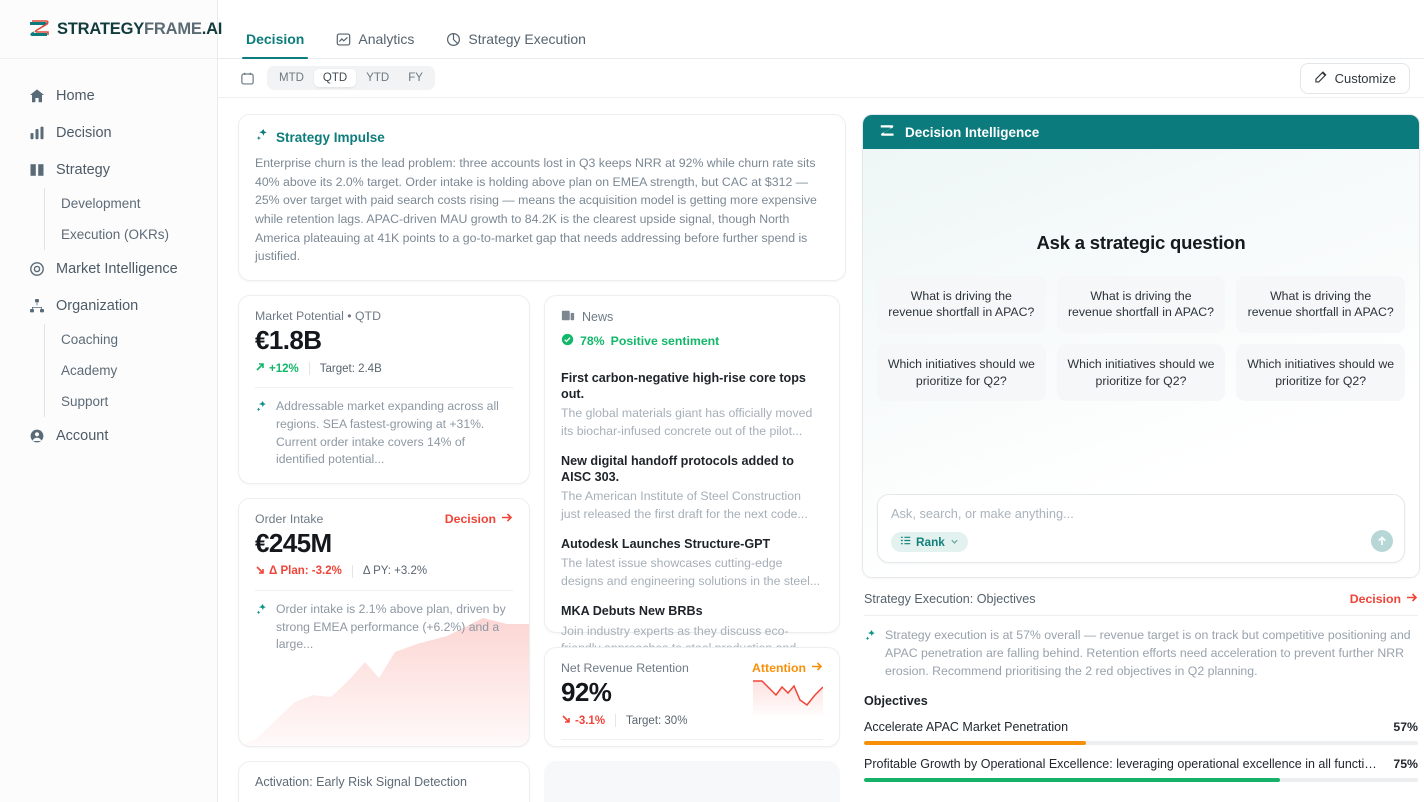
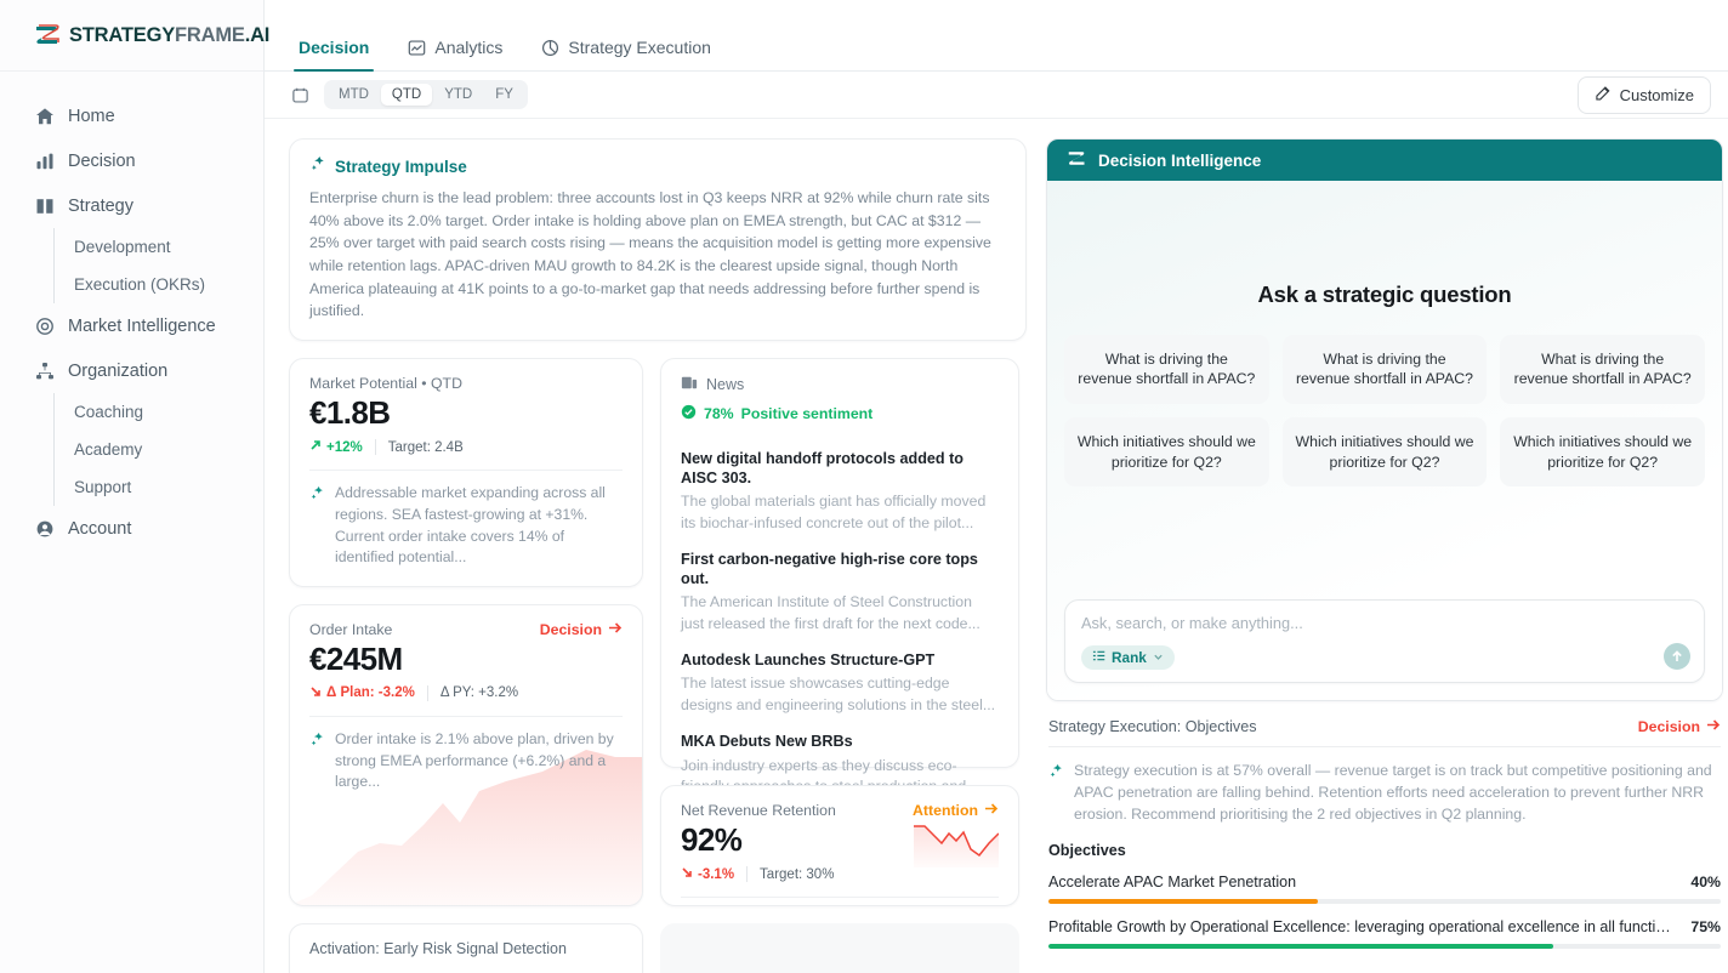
  STRATEGYFRAME.AI
  Home
  Decision
  Strategy
  Development
  Execution (OKRs)
  Market Intelligence
  Organization
  Coaching
  Academy
  Support
  Account
  Decision
  Analytics
  Strategy Execution
  MTD
  QTD
  YTD
  FY
  Customize
  Strategy Impulse
  Enterprise churn is the lead problem: three accounts lost in Q3 keeps NRR at 92% while churn rate sits 40% above its 2.0% target. Order intake is holding above plan on EMEA strength, but CAC at $312 — 25% over target with paid search costs rising — means the acquisition model is getting more expensive while retention lags. APAC-driven MAU growth to 84.2K is the clearest upside signal, though North America plateauing at 41K points to a go-to-market gap that needs addressing before further spend is justified.
  Market Potential • QTD
  €1.8B
  +12%
  Target: 2.4B
  Addressable market expanding across all regions. SEA fastest-growing at +31%. Current order intake covers 14% of identified potential...
  Order Intake
  Decision
  €245M
  Δ Plan: -3.2%
  Δ PY: +3.2%
  Order intake is 2.1% above plan, driven by strong EMEA performance (+6.2%) and a large...
  News
  78%
  Positive sentiment
- First carbon-negative high-rise core tops out.
+ New digital handoff protocols added to AISC 303.
  The global materials giant has officially moved its biochar-infused concrete out of the pilot...
- New digital handoff protocols added to AISC 303.
+ First carbon-negative high-rise core tops out.
  The American Institute of Steel Construction just released the first draft for the next code...
  Autodesk Launches Structure-GPT
  The latest issue showcases cutting-edge designs and engineering solutions in the steel...
  MKA Debuts New BRBs
  Net Revenue Retention
  Attention
  92%
  -3.1%
  Target: 30%
  Activation: Early Risk Signal Detection
  Decision Intelligence
  Ask a strategic question
  What is driving the revenue shortfall in APAC?
  What is driving the revenue shortfall in APAC?
  What is driving the revenue shortfall in APAC?
  Which initiatives should we prioritize for Q2?
  Which initiatives should we prioritize for Q2?
  Which initiatives should we prioritize for Q2?
  Ask, search, or make anything...
  Rank
  Strategy Execution: Objectives
  Decision
  Strategy execution is at 57% overall — revenue target is on track but competitive positioning and APAC penetration are falling behind. Retention efforts need acceleration to prevent further NRR erosion. Recommend prioritising the 2 red objectives in Q2 planning.
  Objectives
  Accelerate APAC Market Penetration
- 57%
+ 40%
  Profitable Growth by Operational Excellence: leveraging operational excellence in all functions
  75%
